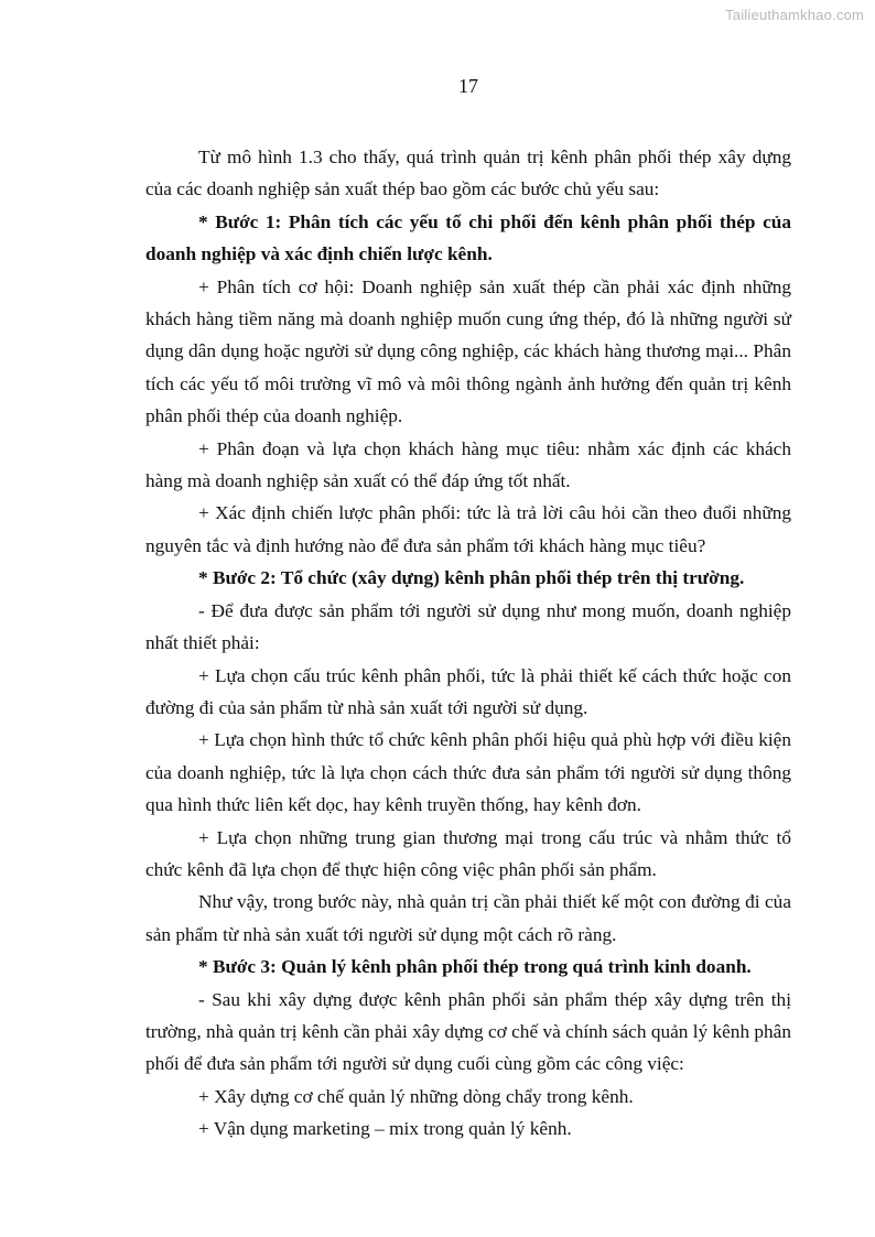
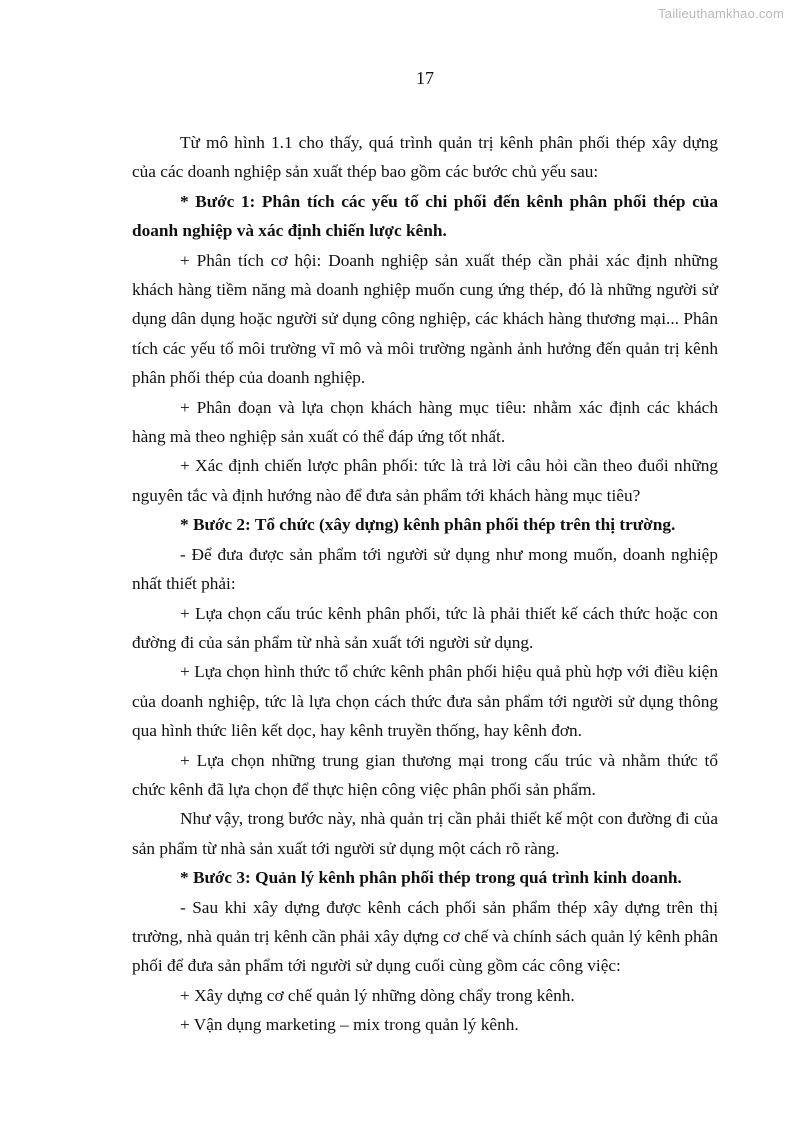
  Tailieuthamkhao.com
  17
- Từ mô hình 1.3 cho thấy, quá trình quản trị kênh phân phối thép xây dựng của các doanh nghiệp sản xuất thép bao gồm các bước chủ yếu sau:
+ Từ mô hình 1.1 cho thấy, quá trình quản trị kênh phân phối thép xây dựng của các doanh nghiệp sản xuất thép bao gồm các bước chủ yếu sau:
  * Bước 1: Phân tích các yếu tố chi phối đến kênh phân phối thép của doanh nghiệp và xác định chiến lược kênh.
- + Phân tích cơ hội: Doanh nghiệp sản xuất thép cần phải xác định những khách hàng tiềm năng mà doanh nghiệp muốn cung ứng thép, đó là những người sử dụng dân dụng hoặc người sử dụng công nghiệp, các khách hàng thương mại... Phân tích các yếu tố môi trường vĩ mô và môi thông ngành ảnh hưởng đến quản trị kênh phân phối thép của doanh nghiệp.
+ + Phân tích cơ hội: Doanh nghiệp sản xuất thép cần phải xác định những khách hàng tiềm năng mà doanh nghiệp muốn cung ứng thép, đó là những người sử dụng dân dụng hoặc người sử dụng công nghiệp, các khách hàng thương mại... Phân tích các yếu tố môi trường vĩ mô và môi trường ngành ảnh hưởng đến quản trị kênh phân phối thép của doanh nghiệp.
- + Phân đoạn và lựa chọn khách hàng mục tiêu: nhằm xác định các khách hàng mà doanh nghiệp sản xuất có thể đáp ứng tốt nhất.
+ + Phân đoạn và lựa chọn khách hàng mục tiêu: nhằm xác định các khách hàng mà theo nghiệp sản xuất có thể đáp ứng tốt nhất.
  + Xác định chiến lược phân phối: tức là trả lời câu hỏi cần theo đuổi những nguyên tắc và định hướng nào để đưa sản phẩm tới khách hàng mục tiêu?
  * Bước 2: Tổ chức (xây dựng) kênh phân phối thép trên thị trường.
  - Để đưa được sản phẩm tới người sử dụng như mong muốn, doanh nghiệp nhất thiết phải:
  + Lựa chọn cấu trúc kênh phân phối, tức là phải thiết kế cách thức hoặc con đường đi của sản phẩm từ nhà sản xuất tới người sử dụng.
  + Lựa chọn hình thức tổ chức kênh phân phối hiệu quả phù hợp với điều kiện của doanh nghiệp, tức là lựa chọn cách thức đưa sản phẩm tới người sử dụng thông qua hình thức liên kết dọc, hay kênh truyền thống, hay kênh đơn.
  + Lựa chọn những trung gian thương mại trong cấu trúc và nhằm thức tổ chức kênh đã lựa chọn để thực hiện công việc phân phối sản phẩm.
  Như vậy, trong bước này, nhà quản trị cần phải thiết kế một con đường đi của sản phẩm từ nhà sản xuất tới người sử dụng một cách rõ ràng.
  * Bước 3: Quản lý kênh phân phối thép trong quá trình kinh doanh.
- - Sau khi xây dựng được kênh phân phối sản phẩm thép xây dựng trên thị trường, nhà quản trị kênh cần phải xây dựng cơ chế và chính sách quản lý kênh phân phối để đưa sản phẩm tới người sử dụng cuối cùng gồm các công việc:
+ - Sau khi xây dựng được kênh cách phối sản phẩm thép xây dựng trên thị trường, nhà quản trị kênh cần phải xây dựng cơ chế và chính sách quản lý kênh phân phối để đưa sản phẩm tới người sử dụng cuối cùng gồm các công việc:
  + Xây dựng cơ chế quản lý những dòng chẩy trong kênh.
  + Vận dụng marketing – mix trong quản lý kênh.
